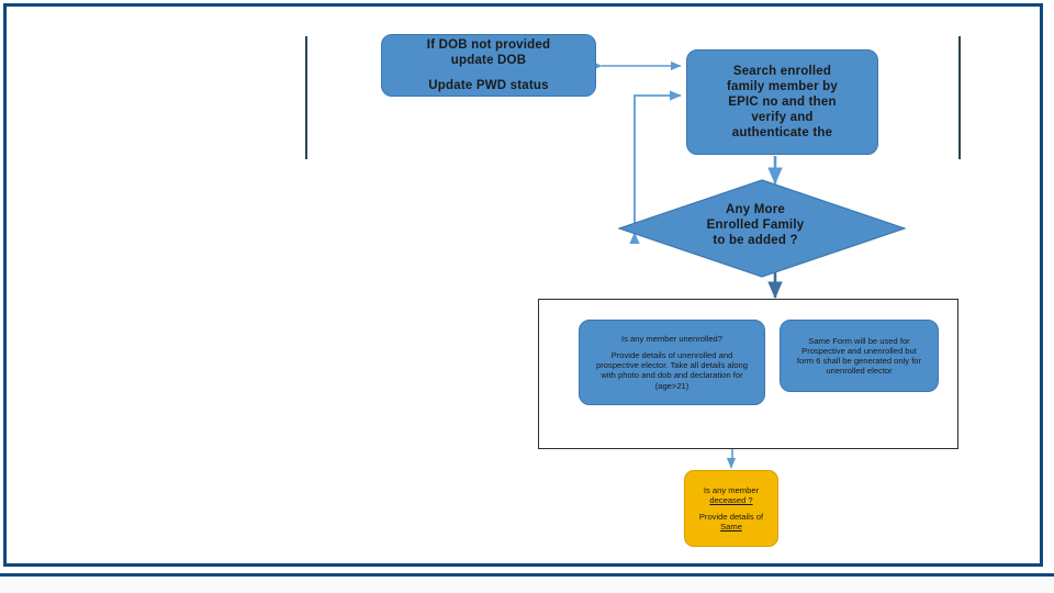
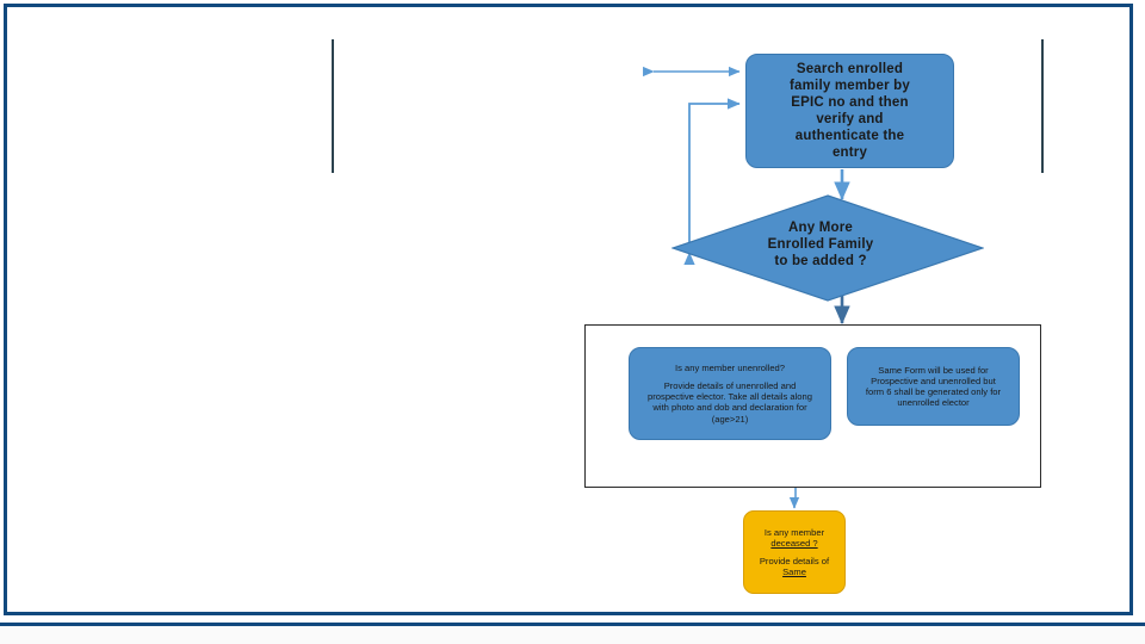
- If DOB not provided
- update DOB
- Update PWD status
  Search enrolled
  family member by
  EPIC no and then
  verify and
  authenticate the
+ entry
  Any More
  Enrolled Family
  to be added ?
  Is any member unenrolled?
  Provide details of unenrolled and
  prospective elector. Take all details along
  with photo and dob and declaration for
  (age>21)
  Same Form will be used for
  Prospective and unenrolled but
  form 6 shall be generated only for
  unenrolled elector
  Is any member
  deceased ?
  Provide details of
  Same
